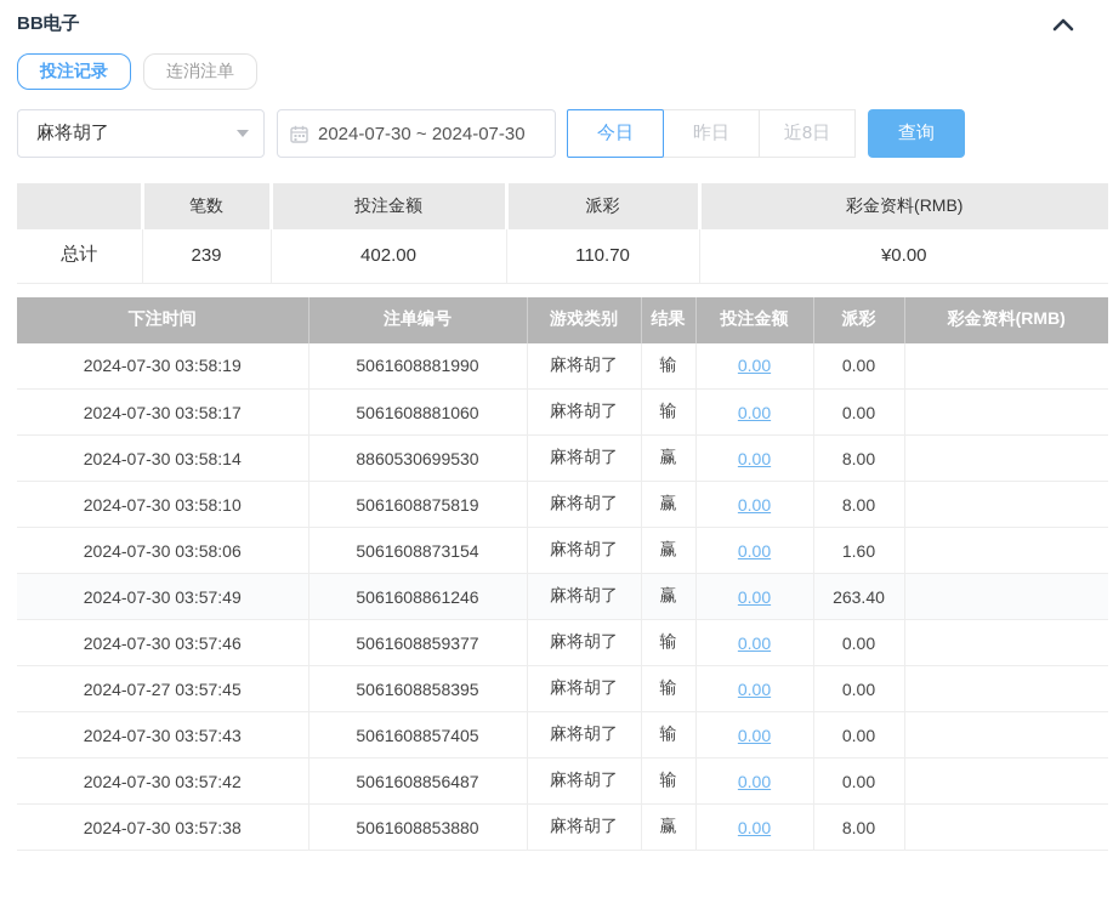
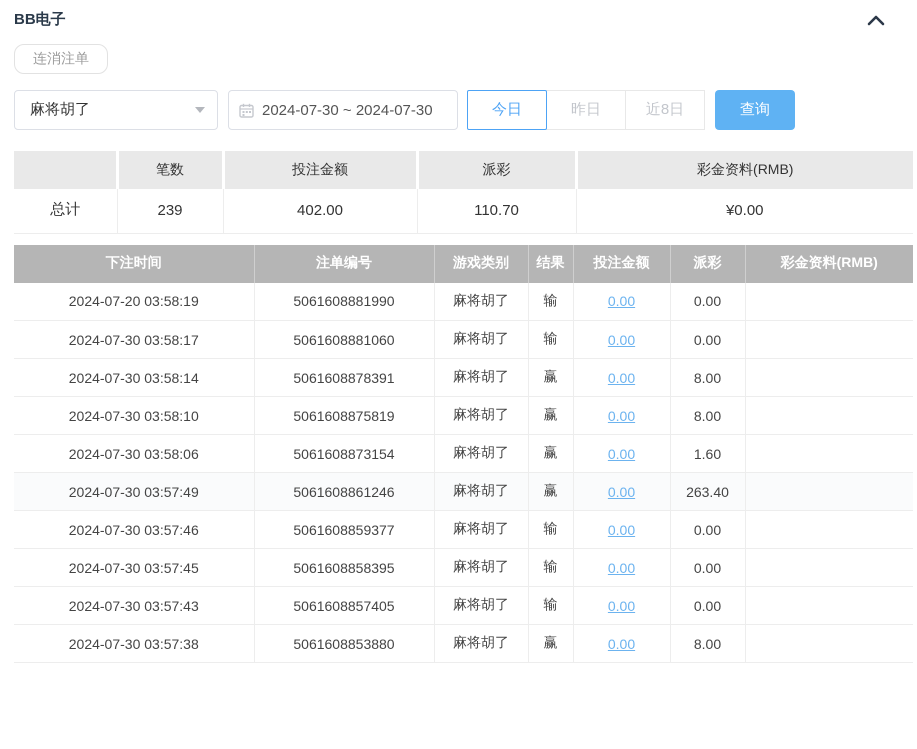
  BB电子
- 投注记录
  连消注单
  麻将胡了
  2024-07-30 ~ 2024-07-30
  今日
  昨日
  近8日
  查询
  	笔数	投注金额	派彩	彩金资料(RMB)
  总计	239	402.00	110.70	¥0.00
  下注时间	注单编号	游戏类别	结果	投注金额	派彩	彩金资料(RMB)
- 2024-07-30 03:58:19	5061608881990	麻将胡了	输	0.00	0.00
+ 2024-07-20 03:58:19	5061608881990	麻将胡了	输	0.00	0.00
  2024-07-30 03:58:17	5061608881060	麻将胡了	输	0.00	0.00
- 2024-07-30 03:58:14	8860530699530	麻将胡了	赢	0.00	8.00
+ 2024-07-30 03:58:14	5061608878391	麻将胡了	赢	0.00	8.00
  2024-07-30 03:58:10	5061608875819	麻将胡了	赢	0.00	8.00
  2024-07-30 03:58:06	5061608873154	麻将胡了	赢	0.00	1.60
  2024-07-30 03:57:49	5061608861246	麻将胡了	赢	0.00	263.40
  2024-07-30 03:57:46	5061608859377	麻将胡了	输	0.00	0.00
- 2024-07-27 03:57:45	5061608858395	麻将胡了	输	0.00	0.00
+ 2024-07-30 03:57:45	5061608858395	麻将胡了	输	0.00	0.00
  2024-07-30 03:57:43	5061608857405	麻将胡了	输	0.00	0.00
- 2024-07-30 03:57:42	5061608856487	麻将胡了	输	0.00	0.00
  2024-07-30 03:57:38	5061608853880	麻将胡了	赢	0.00	8.00
